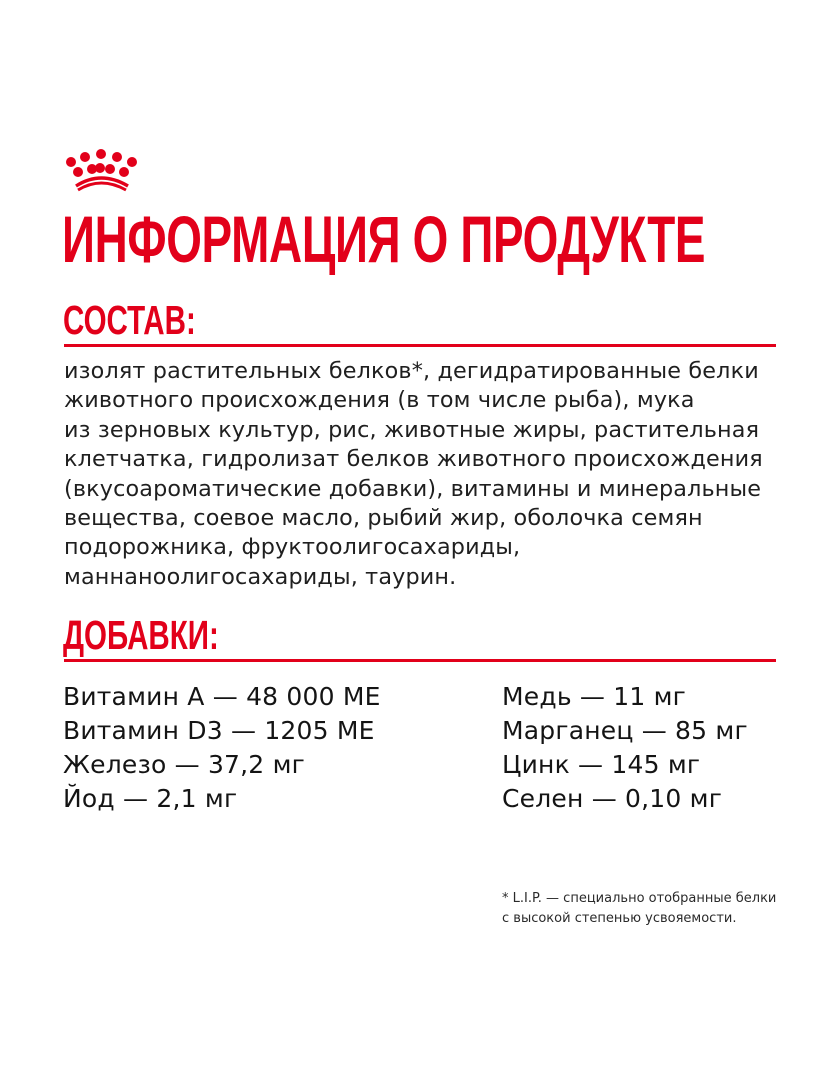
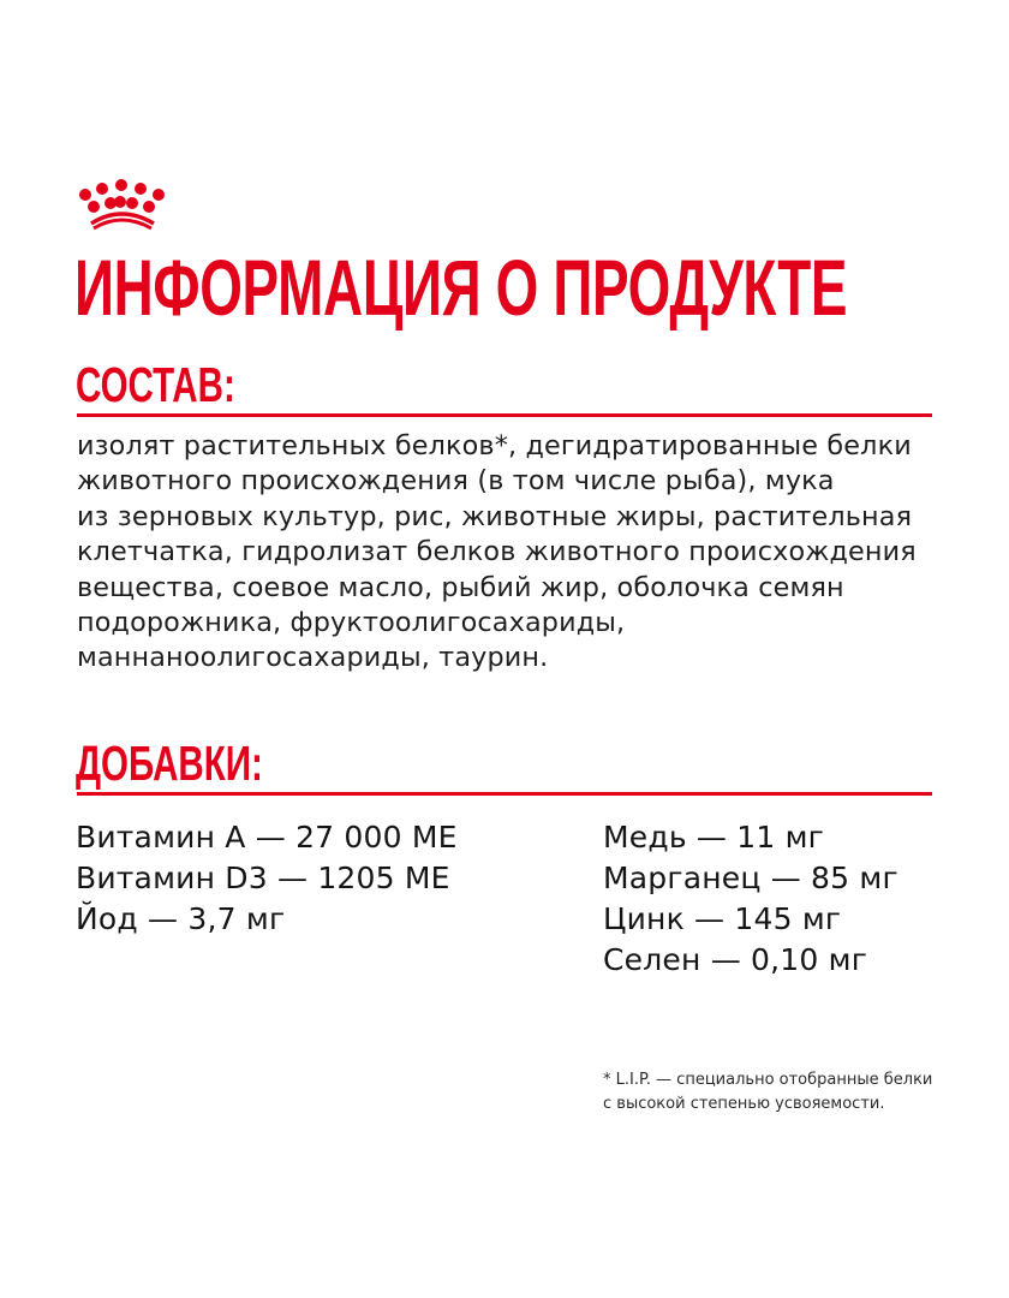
  ИНФОРМАЦИЯ О ПРОДУКТЕ
  СОСТАВ:
  изолят растительных белков*, дегидратированные белки
  животного происхождения (в том числе рыба), мука
  из зерновых культур, рис, животные жиры, растительная
  клетчатка, гидролизат белков животного происхождения
- (вкусоароматические добавки), витамины и минеральные
  вещества, соевое масло, рыбий жир, оболочка семян
  подорожника, фруктоолигосахариды,
  маннаноолигосахариды, таурин.
  ДОБАВКИ:
- Витамин А — 48 000 МЕ
+ Витамин А — 27 000 МЕ
  Витамин D3 — 1205 МЕ
- Железо — 37,2 мг
- Йод — 2,1 мг
+ Йод — 3,7 мг
  Медь — 11 мг
  Марганец — 85 мг
  Цинк — 145 мг
  Селен — 0,10 мг
  * L.I.P. — специально отобранные белки
  с высокой степенью усвояемости.
